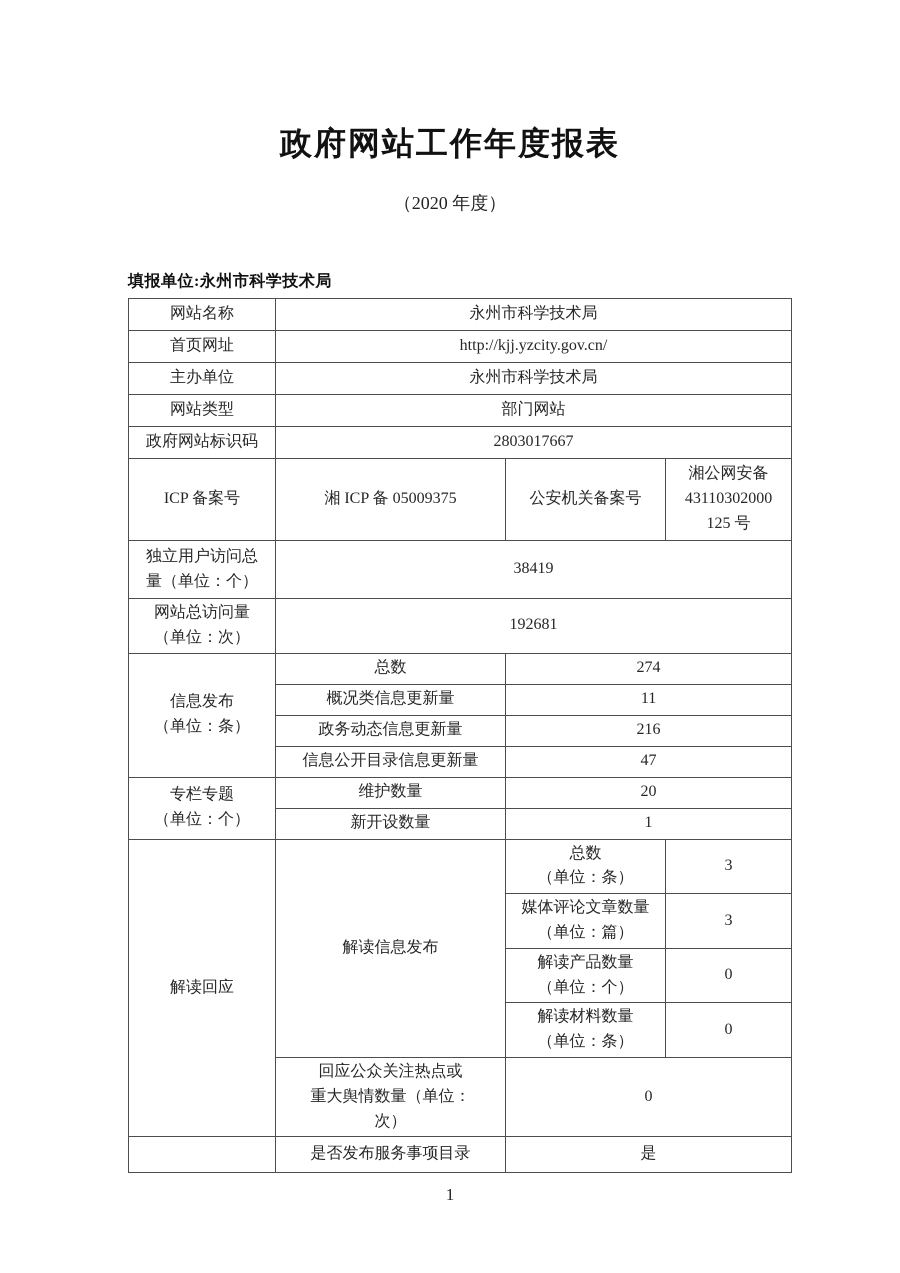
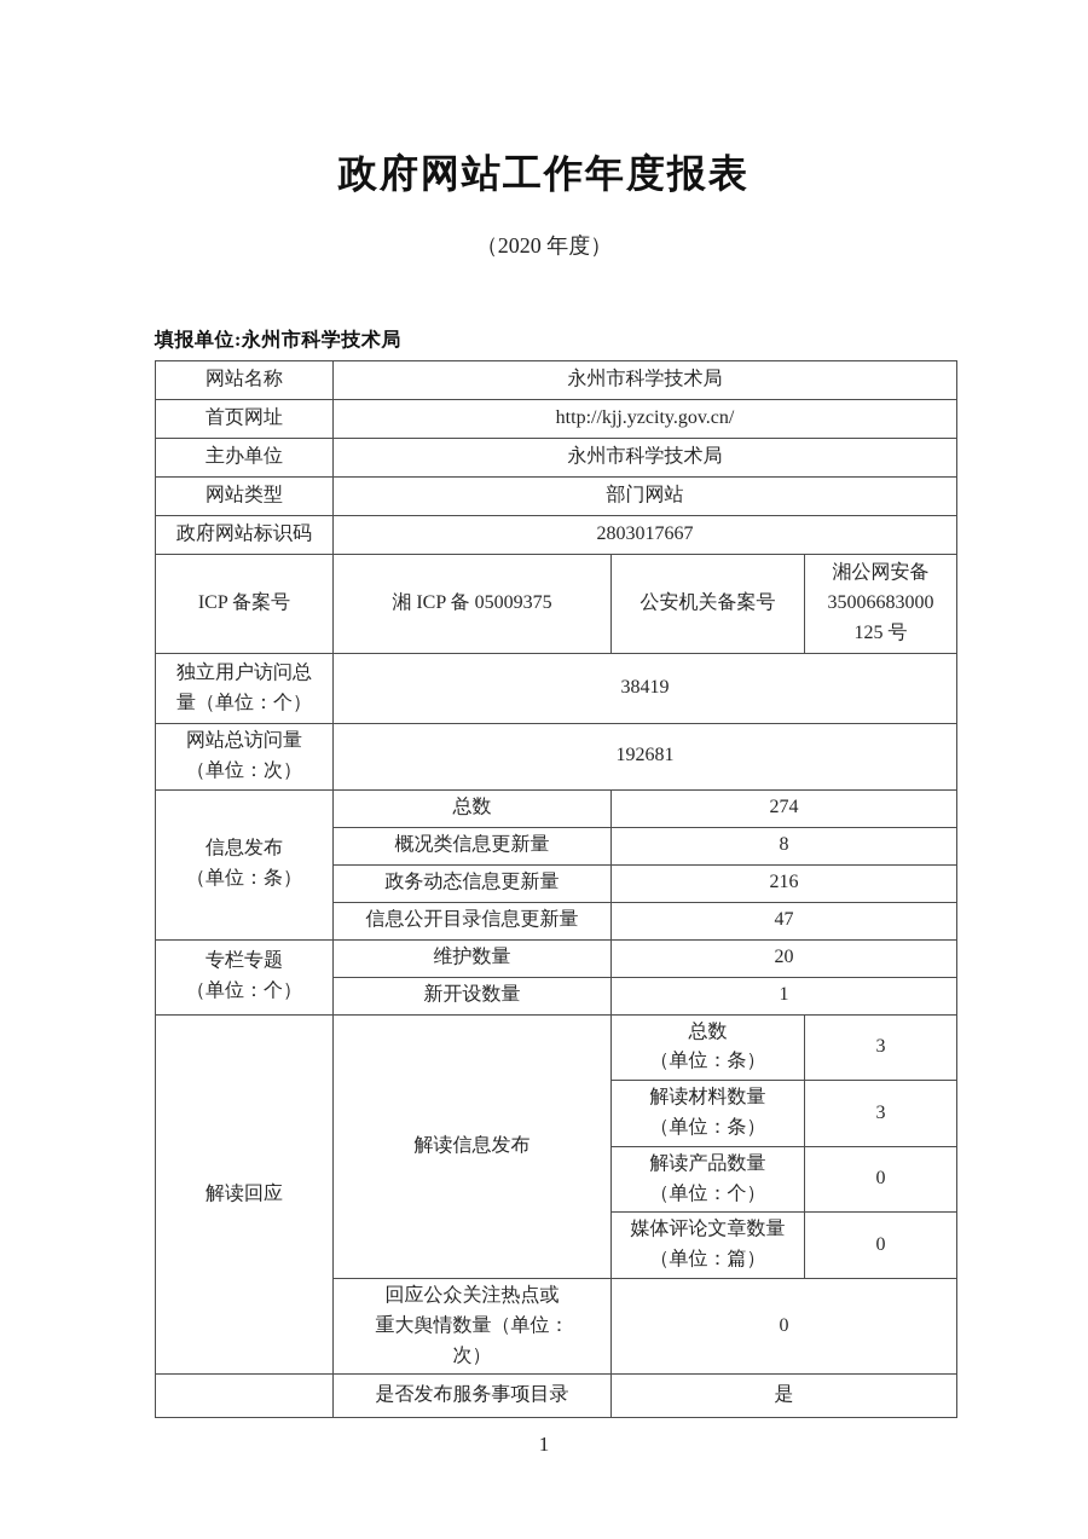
  政府网站工作年度报表
  （2020 年度）
  填报单位:永州市科学技术局
  网站名称	永州市科学技术局
  首页网址	http://kjj.yzcity.gov.cn/
  主办单位	永州市科学技术局
  网站类型	部门网站
  政府网站标识码	2803017667
- ICP 备案号	湘 ICP 备 05009375	公安机关备案号	湘公网安备 43110302000 125 号
+ ICP 备案号	湘 ICP 备 05009375	公安机关备案号	湘公网安备 35006683000 125 号
  独立用户访问总 量（单位：个）	38419
  网站总访问量 （单位：次）	192681
  信息发布 （单位：条）	总数	274
- 概况类信息更新量	11
+ 概况类信息更新量	8
  政务动态信息更新量	216
  信息公开目录信息更新量	47
  专栏专题 （单位：个）	维护数量	20
  新开设数量	1
  解读回应	解读信息发布	总数 （单位：条）	3
- 媒体评论文章数量 （单位：篇）	3
+ 解读材料数量 （单位：条）	3
  解读产品数量 （单位：个）	0
- 解读材料数量 （单位：条）	0
+ 媒体评论文章数量 （单位：篇）	0
  回应公众关注热点或 重大舆情数量（单位： 次）	0
  	是否发布服务事项目录	是
  1
